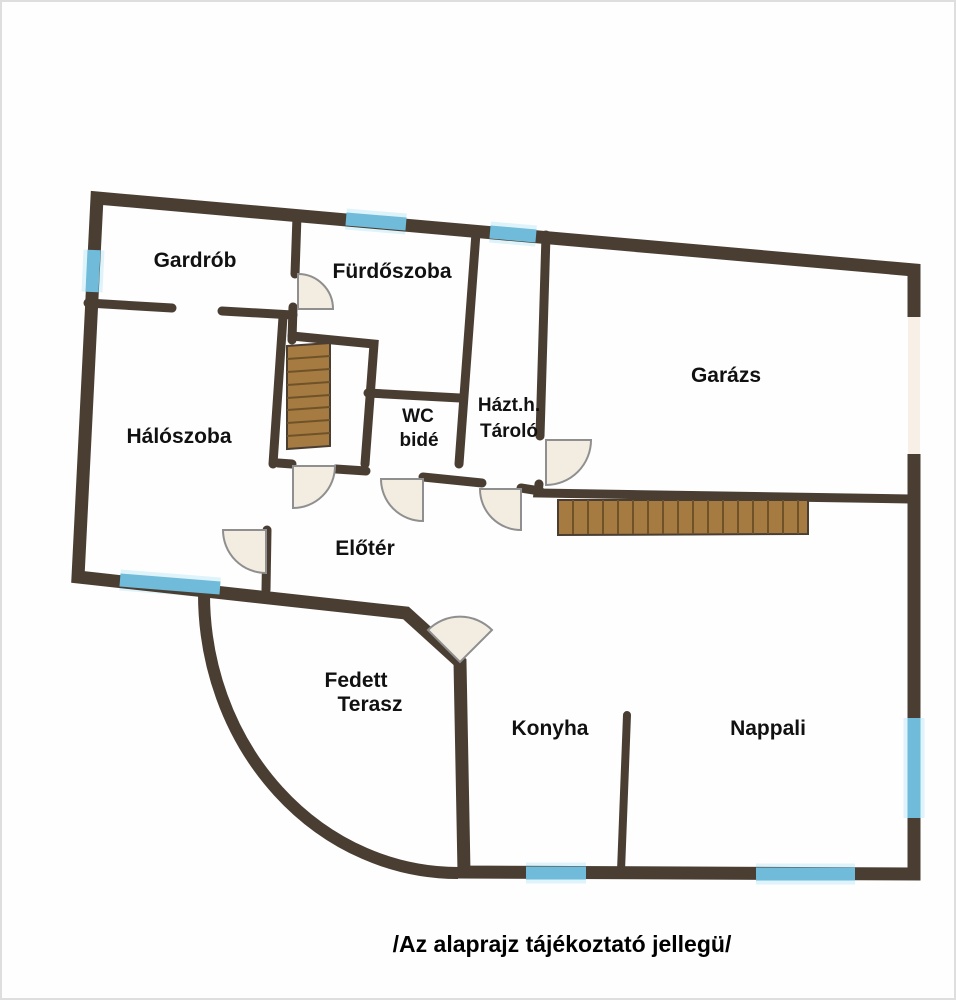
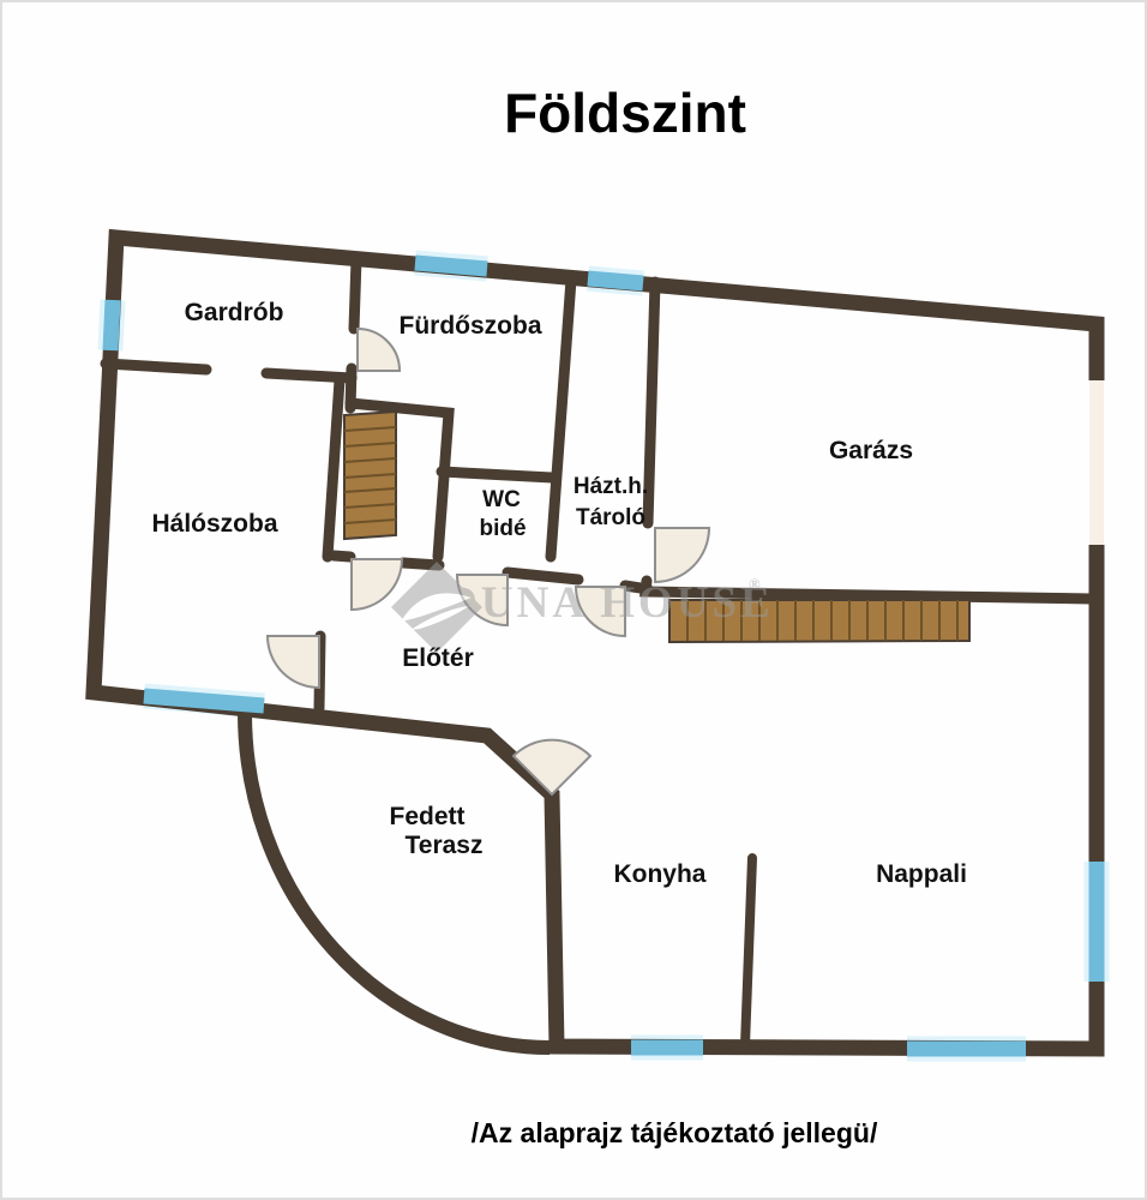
+ Földszint
+ DUNA HOUSE
+ ®
  Gardrób
  Fürdőszoba
  Hálószoba
  WC
  bidé
  Házt.h.
  Tároló
  Garázs
  Előtér
  Fedett
  Terasz
  Konyha
  Nappali
  /Az alaprajz tájékoztató jellegü/
